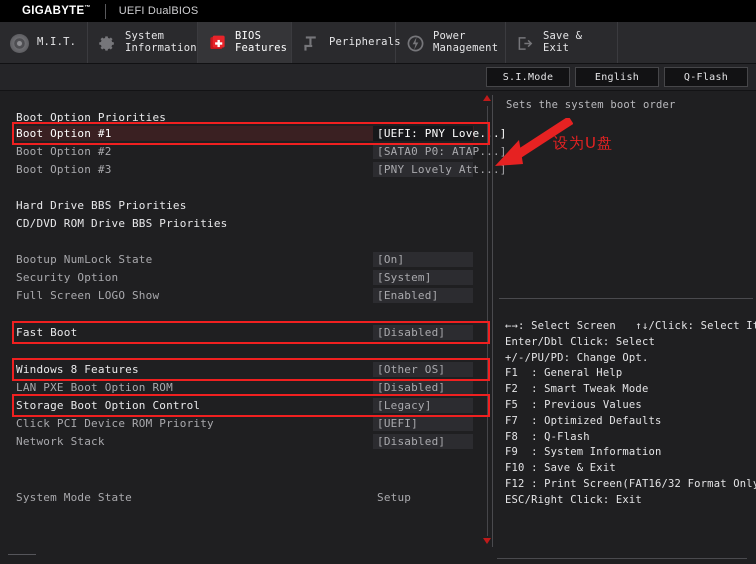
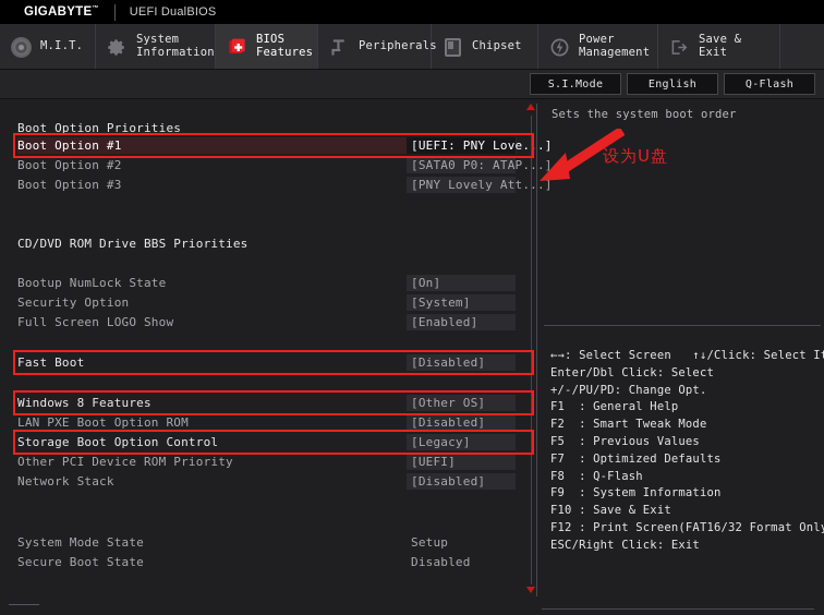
  GIGABYTE
  UEFI DualBIOS
  M.I.T.
  System
  Information
  BIOS
  Features
  Peripherals
+ Chipset
  Power
  Management
  Save & Exit
  S.I.Mode
  English
  Q-Flash
  Boot Option Priorities
  Boot Option #1
  [UEFI: PNY Lov
  Boot Option #2
  [SATA0 P0: ATAP
  Boot Option #3
  [PNY Lovely Att
- Hard Drive BBS Priorities
  CD/DVD ROM Drive BBS Priorities
  Bootup NumLock State
  [On]
  Security Option
  [System]
  Full Screen LOGO Show
  [Enabled]
  Fast Boot
  [Disabled]
  Windows 8 Features
  [Other OS]
  LAN PXE Boot Option ROM
  [Disabled]
  Storage Boot Option Control
  [Legacy]
- Click PCI Device ROM Priority
+ Other PCI Device ROM Priority
  [UEFI]
  Network Stack
  [Disabled]
  System Mode State
  Setup
+ Secure Boot State
+ Disabled
  Sets the system boot order
  ←→: Select Screen ↑↓/Click: Select I
  Enter/Dbl Click: Select
  +/-/PU/PD: Change Opt.
  F1 : General Help
  F2 : Smart Tweak Mode
  F5 : Previous Values
  F7 : Optimized Defaults
  F8 : Q-Flash
  F9 : System Information
  F10 : Save & Exit
  F12 : Print Screen(FAT16/32 Format Onl
  ESC/Right Click: Exit
  设为U盘
